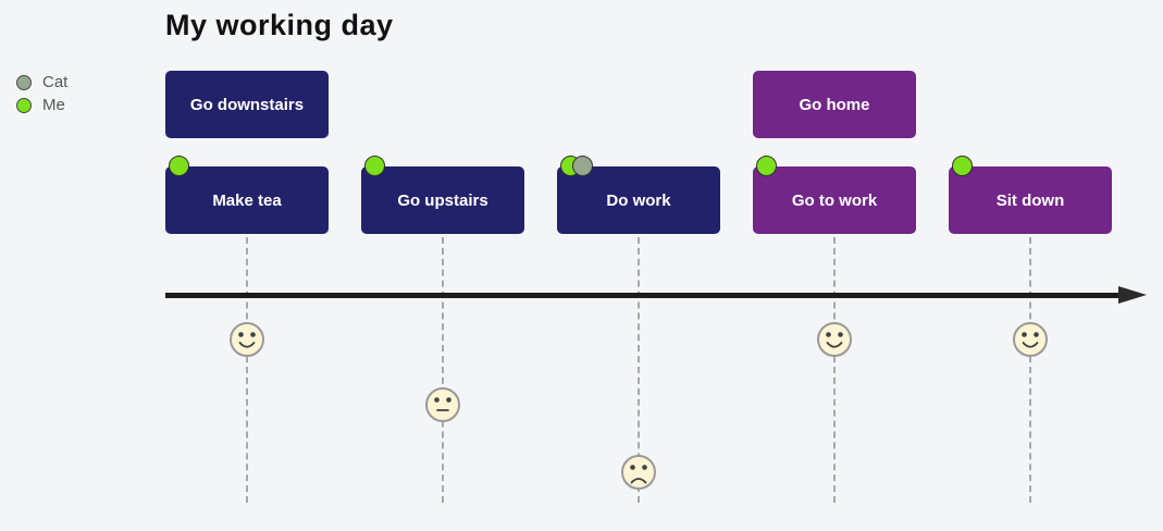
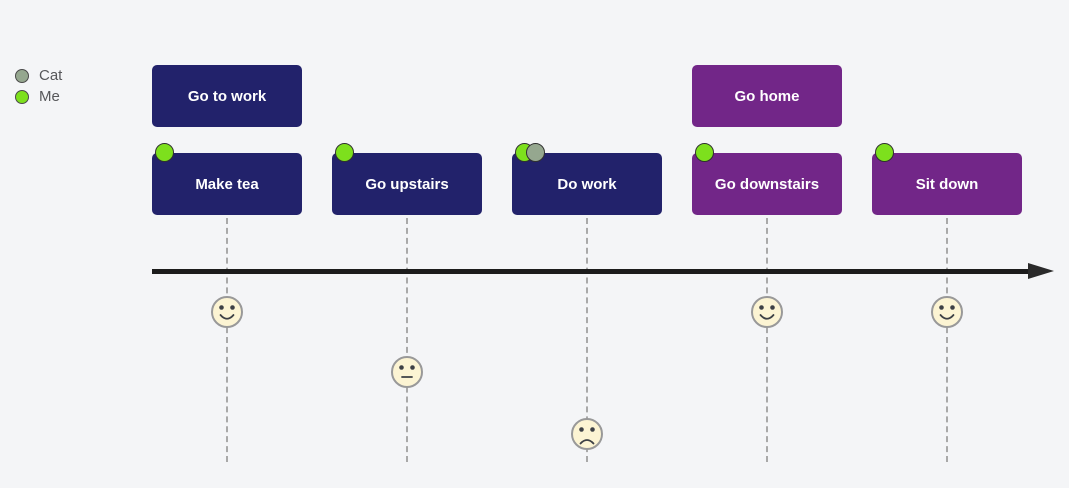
- My working day
  Cat
  Me
- Go downstairs
+ Go to work
  Go home
  Make tea
  Go upstairs
  Do work
- Go to work
+ Go downstairs
  Sit down
